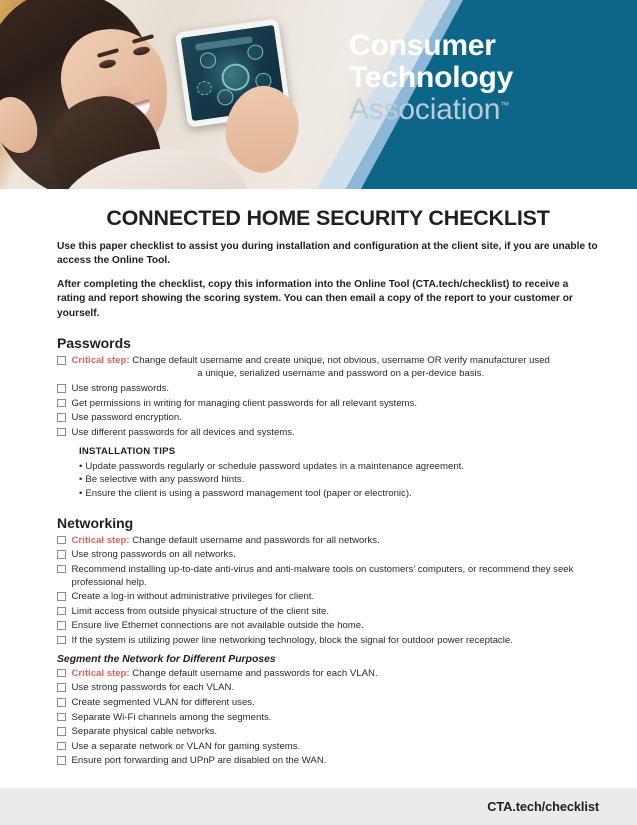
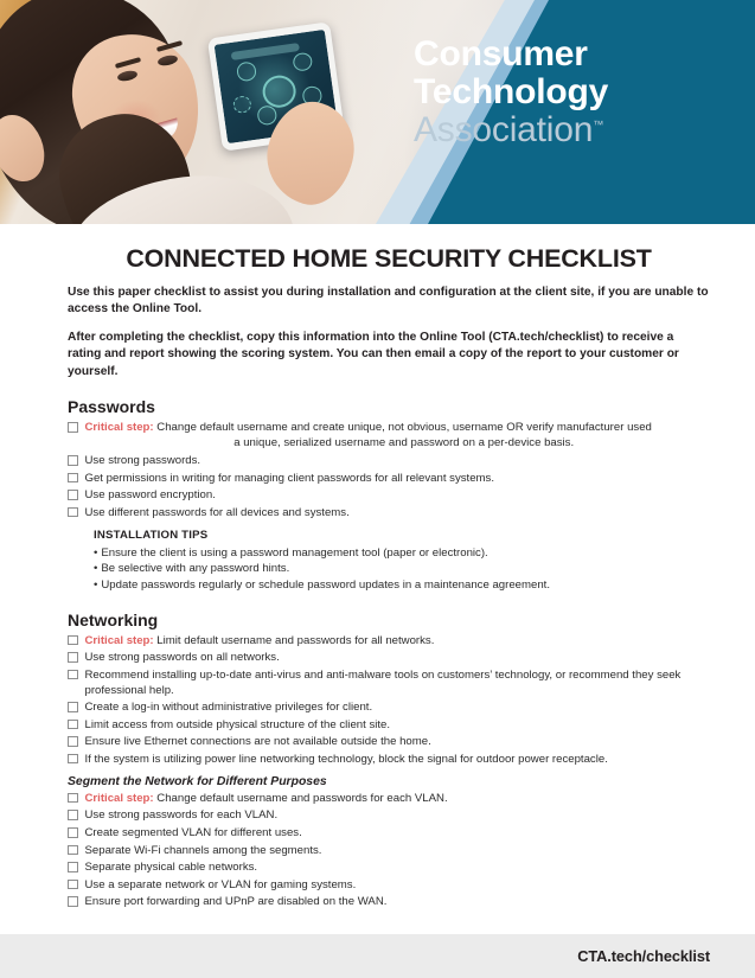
  Consumer
  Technology
  Association™
  CONNECTED HOME SECURITY CHECKLIST
  Use this paper checklist to assist you during installation and configuration at the client site, if you are unable to access the Online Tool.
  After completing the checklist, copy this information into the Online Tool (CTA.tech/checklist) to receive a rating and report showing the scoring system. You can then email a copy of the report to your customer or yourself.
  Passwords
  Critical step: Change default username and create unique, not obvious, username OR verify manufacturer used
  a unique, serialized username and password on a per-device basis.
  Use strong passwords.
  Get permissions in writing for managing client passwords for all relevant systems.
  Use password encryption.
  Use different passwords for all devices and systems.
  INSTALLATION TIPS
- • Update passwords regularly or schedule password updates in a maintenance agreement.
+ • Ensure the client is using a password management tool (paper or electronic).
  • Be selective with any password hints.
- • Ensure the client is using a password management tool (paper or electronic).
+ • Update passwords regularly or schedule password updates in a maintenance agreement.
  Networking
- Critical step: Change default username and passwords for all networks.
+ Critical step: Limit default username and passwords for all networks.
  Use strong passwords on all networks.
- Recommend installing up-to-date anti-virus and anti-malware tools on customers’ computers, or recommend they seek professional help.
+ Recommend installing up-to-date anti-virus and anti-malware tools on customers’ technology, or recommend they seek professional help.
  Create a log-in without administrative privileges for client.
  Limit access from outside physical structure of the client site.
  Ensure live Ethernet connections are not available outside the home.
  If the system is utilizing power line networking technology, block the signal for outdoor power receptacle.
  Segment the Network for Different Purposes
  Critical step: Change default username and passwords for each VLAN.
  Use strong passwords for each VLAN.
  Create segmented VLAN for different uses.
  Separate Wi-Fi channels among the segments.
  Separate physical cable networks.
  Use a separate network or VLAN for gaming systems.
  Ensure port forwarding and UPnP are disabled on the WAN.
  CTA.tech/checklist
